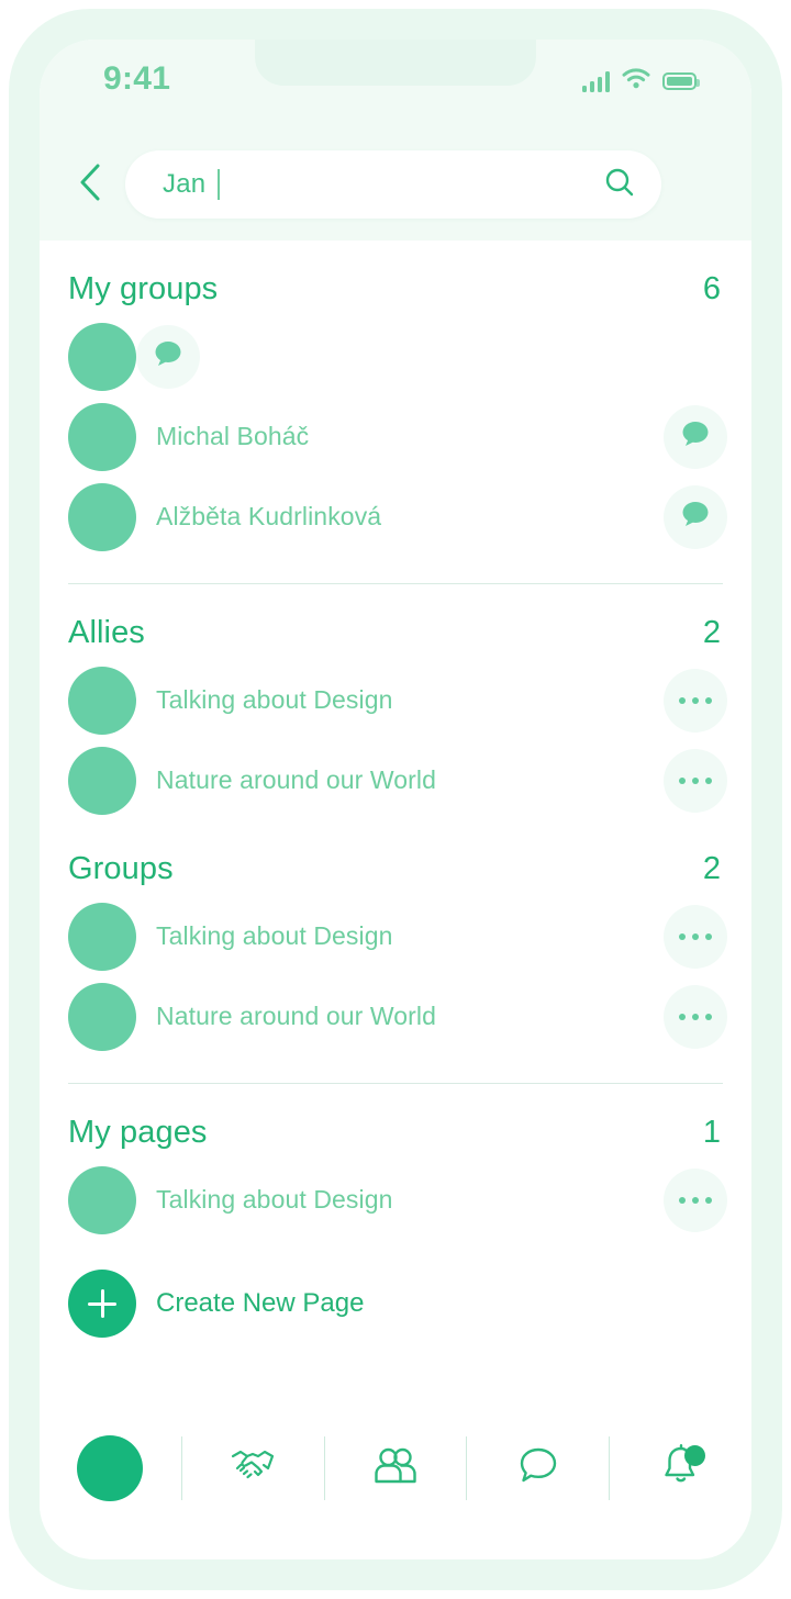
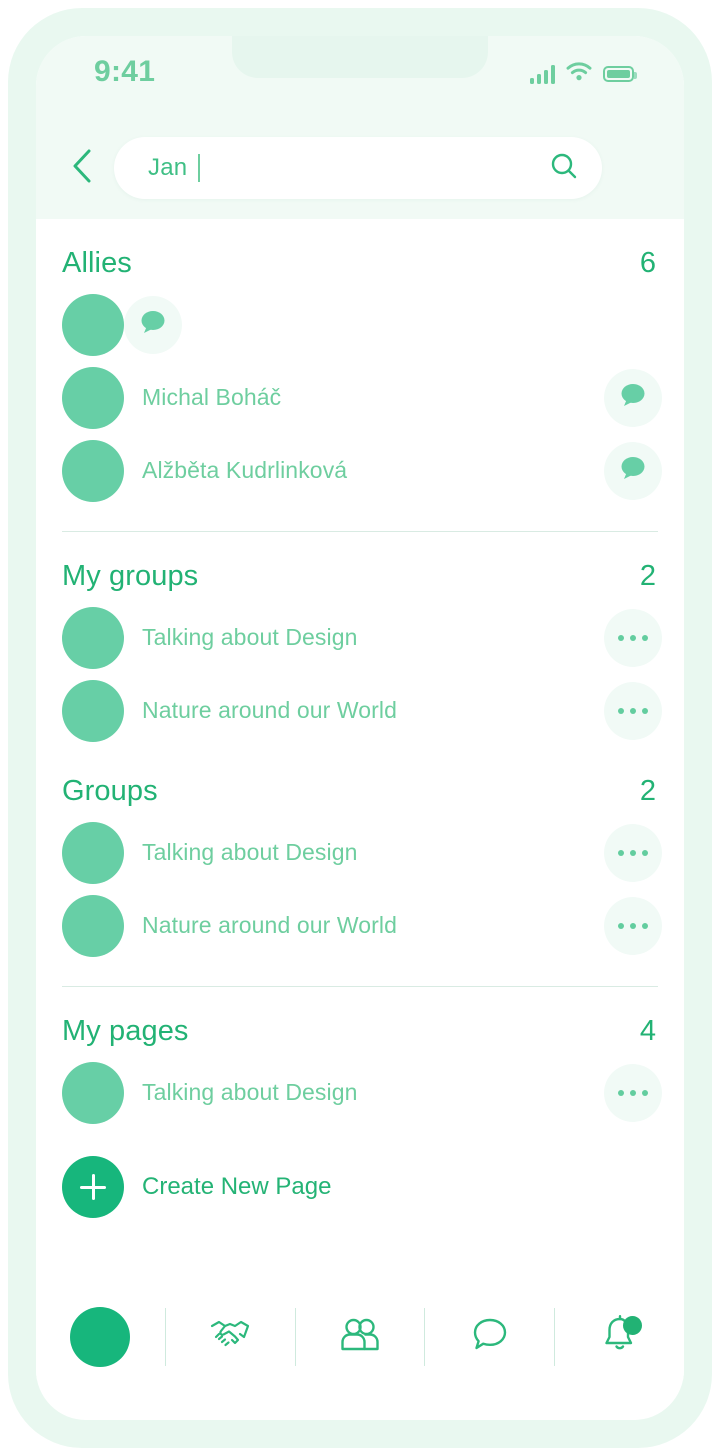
  9:41
  Jan
- My groups
+ Allies
  6
  Michal Boháč
  Alžběta Kudrlinková
- Allies
+ My groups
  2
  Talking about Design
  Nature around our World
  Groups
  2
  Talking about Design
  Nature around our World
  My pages
- 1
+ 4
  Talking about Design
  Create New Page
